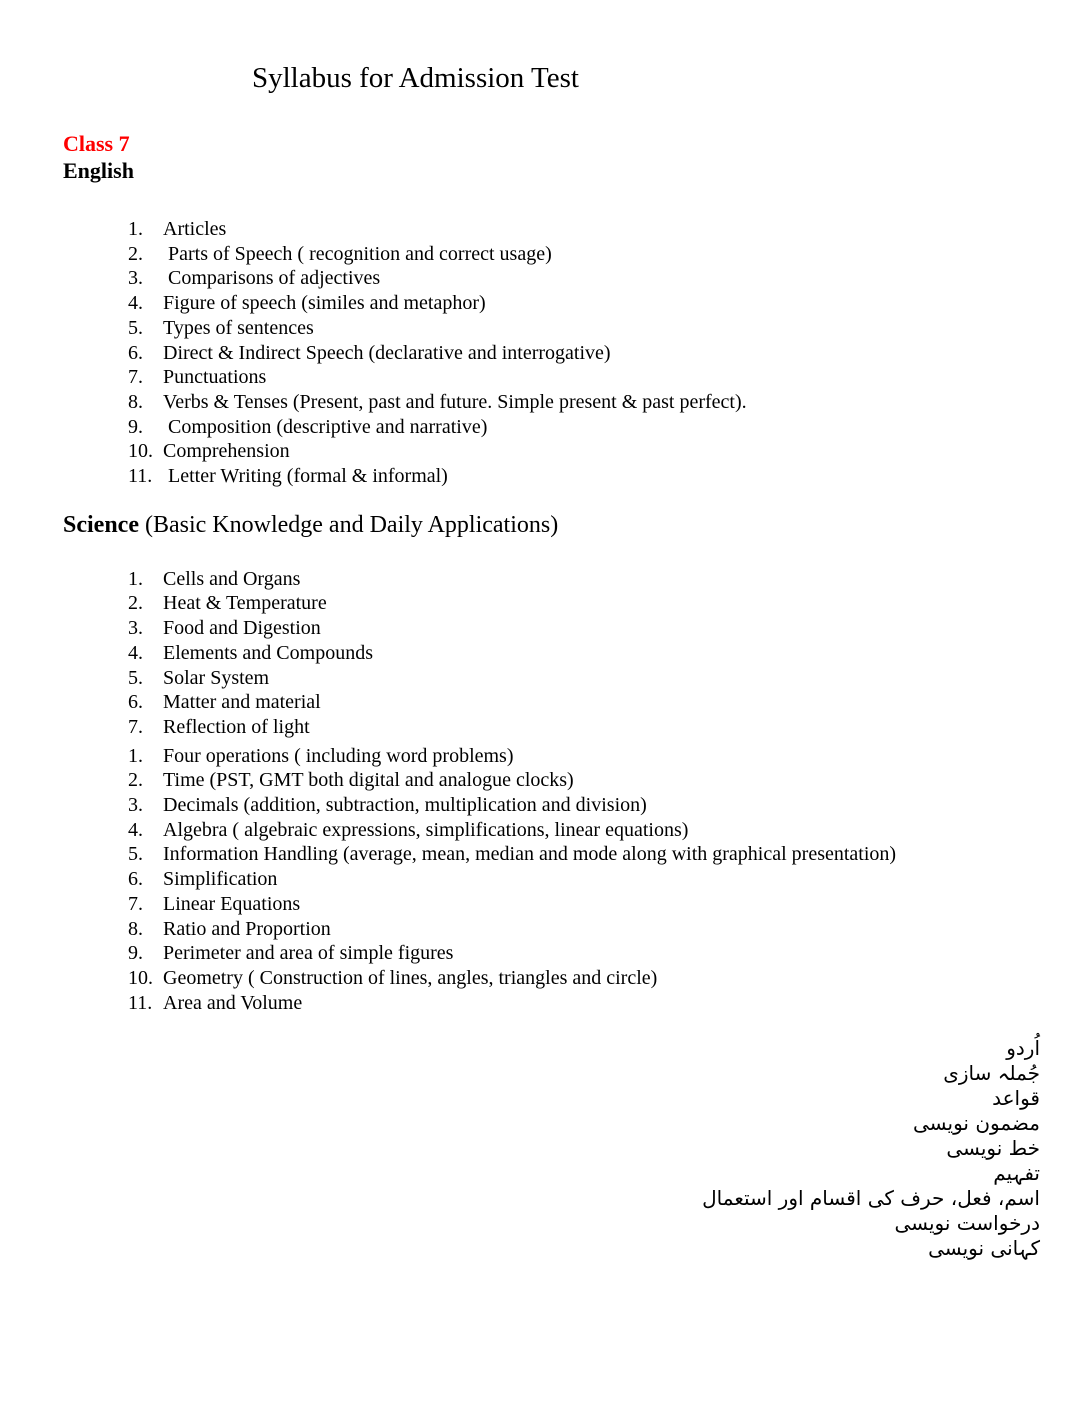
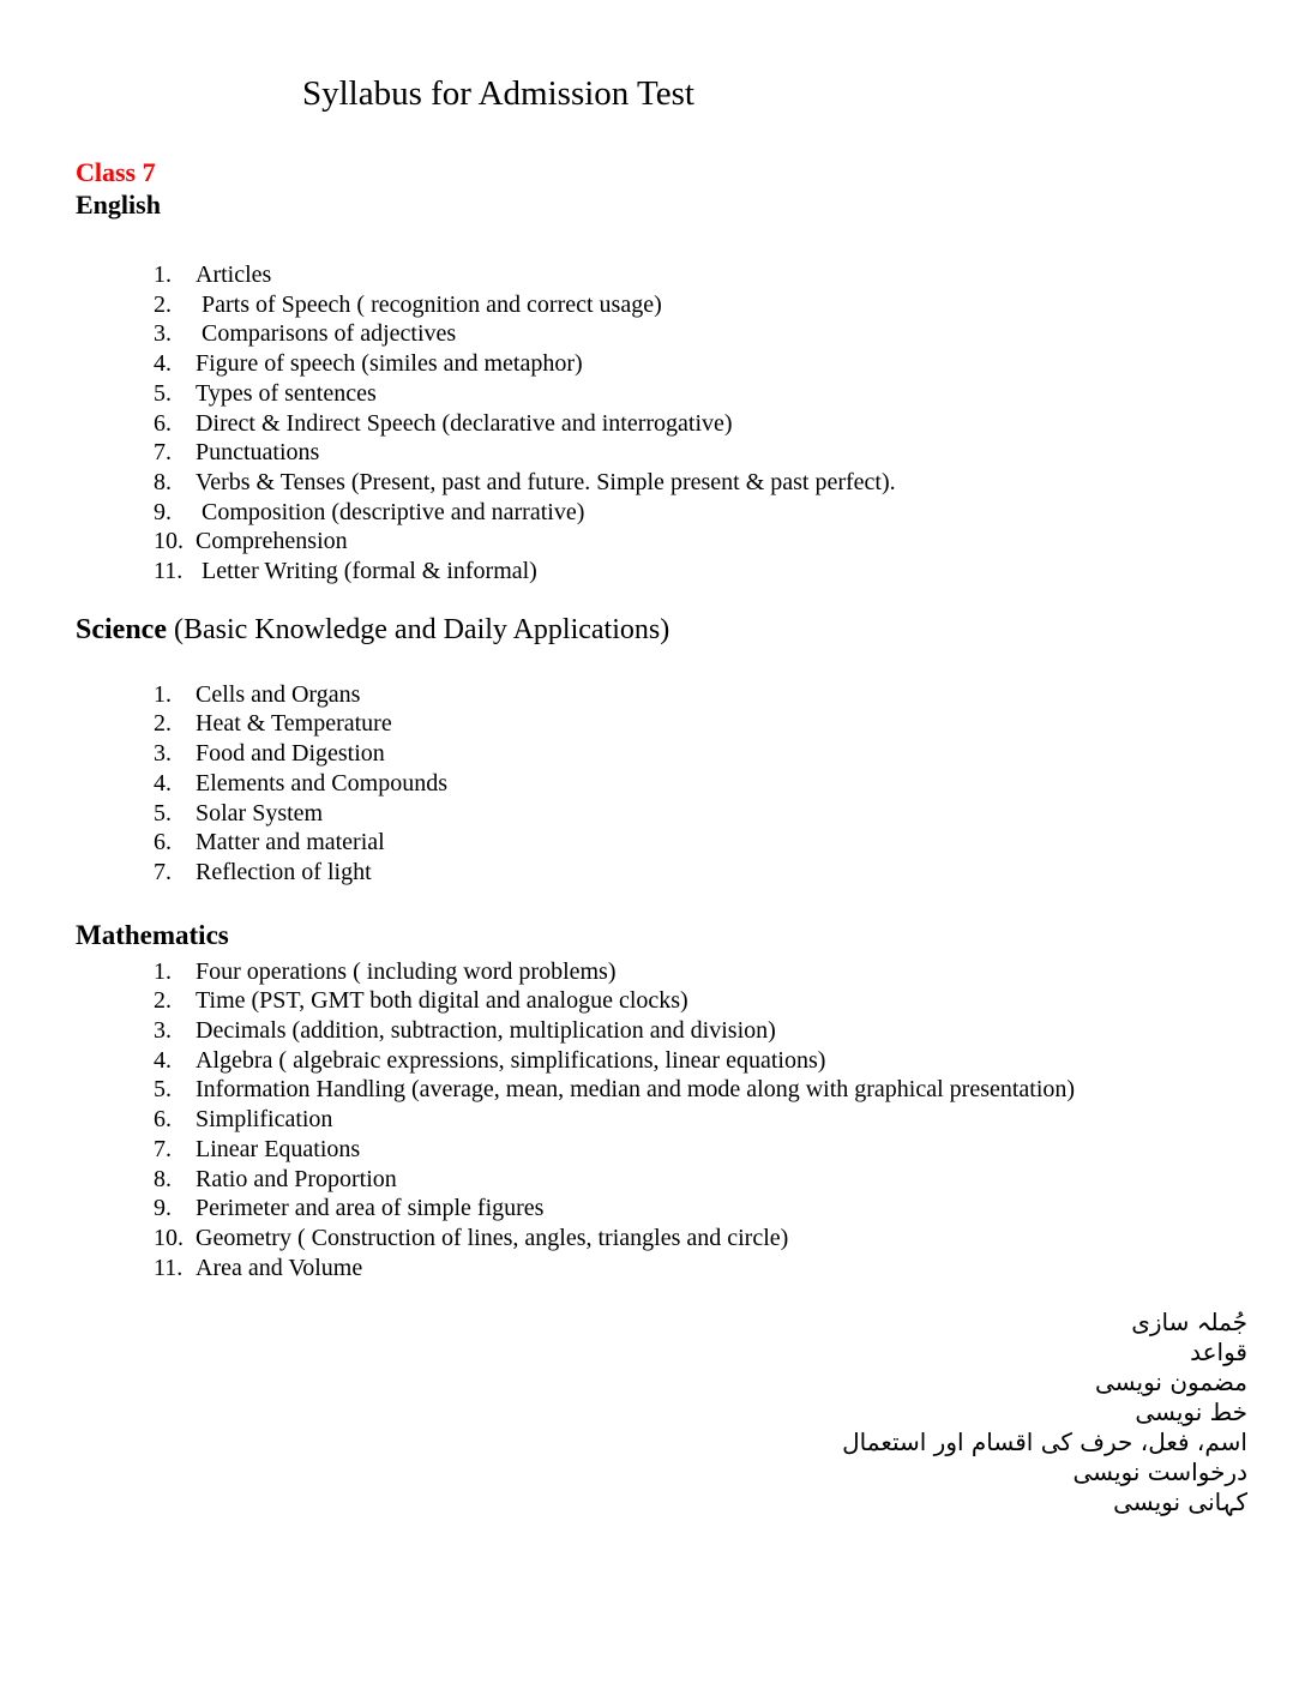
  Syllabus for Admission Test
  Class 7
  English
  1.
  Articles
  2.
  Parts of Speech ( recognition and correct usage)
  3.
  Comparisons of adjectives
  4.
  Figure of speech (similes and metaphor)
  5.
  Types of sentences
  6.
  Direct & Indirect Speech (declarative and interrogative)
  7.
  Punctuations
  8.
  Verbs & Tenses (Present, past and future. Simple present & past perfect).
  9.
  Composition (descriptive and narrative)
  10.
  Comprehension
  11.
  Letter Writing (formal & informal)
  Science (Basic Knowledge and Daily Applications)
  1.
  Cells and Organs
  2.
  Heat & Temperature
  3.
  Food and Digestion
  4.
  Elements and Compounds
  5.
  Solar System
  6.
  Matter and material
  7.
  Reflection of light
+ Mathematics
  1.
  Four operations ( including word problems)
  2.
  Time (PST, GMT both digital and analogue clocks)
  3.
  Decimals (addition, subtraction, multiplication and division)
  4.
  Algebra ( algebraic expressions, simplifications, linear equations)
  5.
  Information Handling (average, mean, median and mode along with graphical presentation)
  6.
  Simplification
  7.
  Linear Equations
  8.
  Ratio and Proportion
  9.
  Perimeter and area of simple figures
  10.
  Geometry ( Construction of lines, angles, triangles and circle)
  11.
  Area and Volume
- اُردو
  جُملہ سازی
  قواعد
  مضمون نویسی
  خط نویسی
- تفہیم
  اسم، فعل، حرف کی اقسام اور استعمال
  درخواست نویسی
  کہانی نویسی
